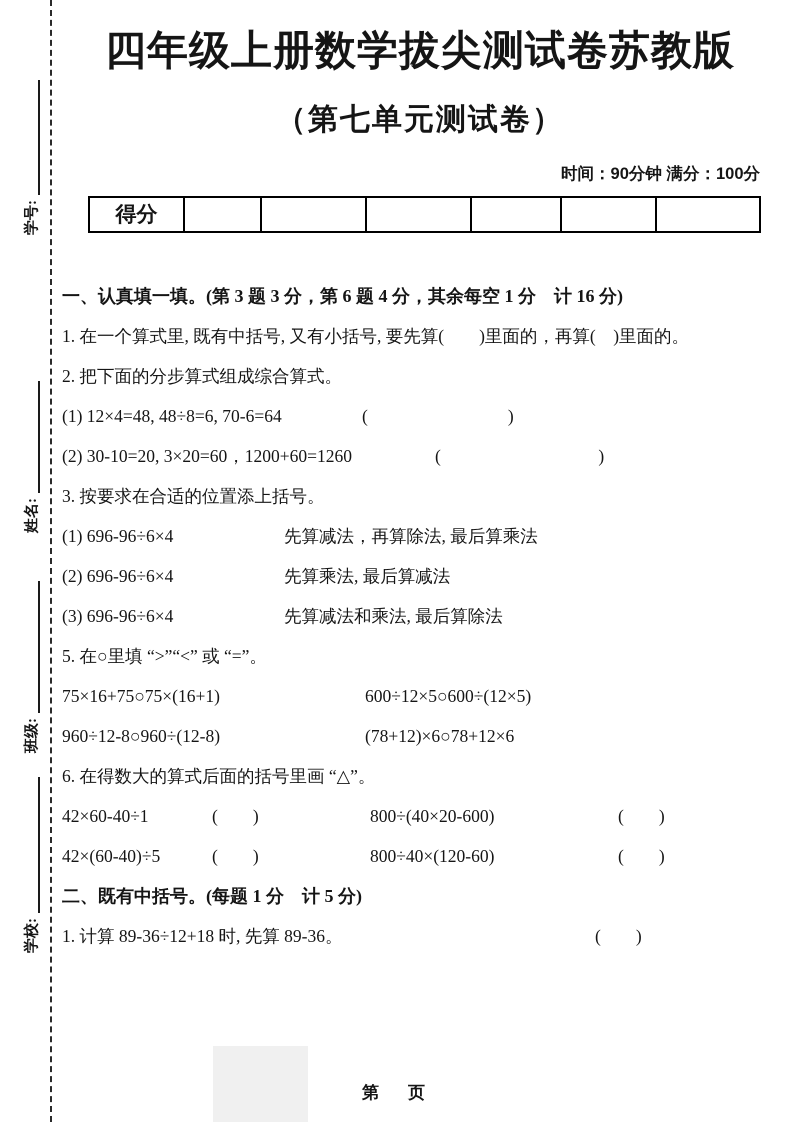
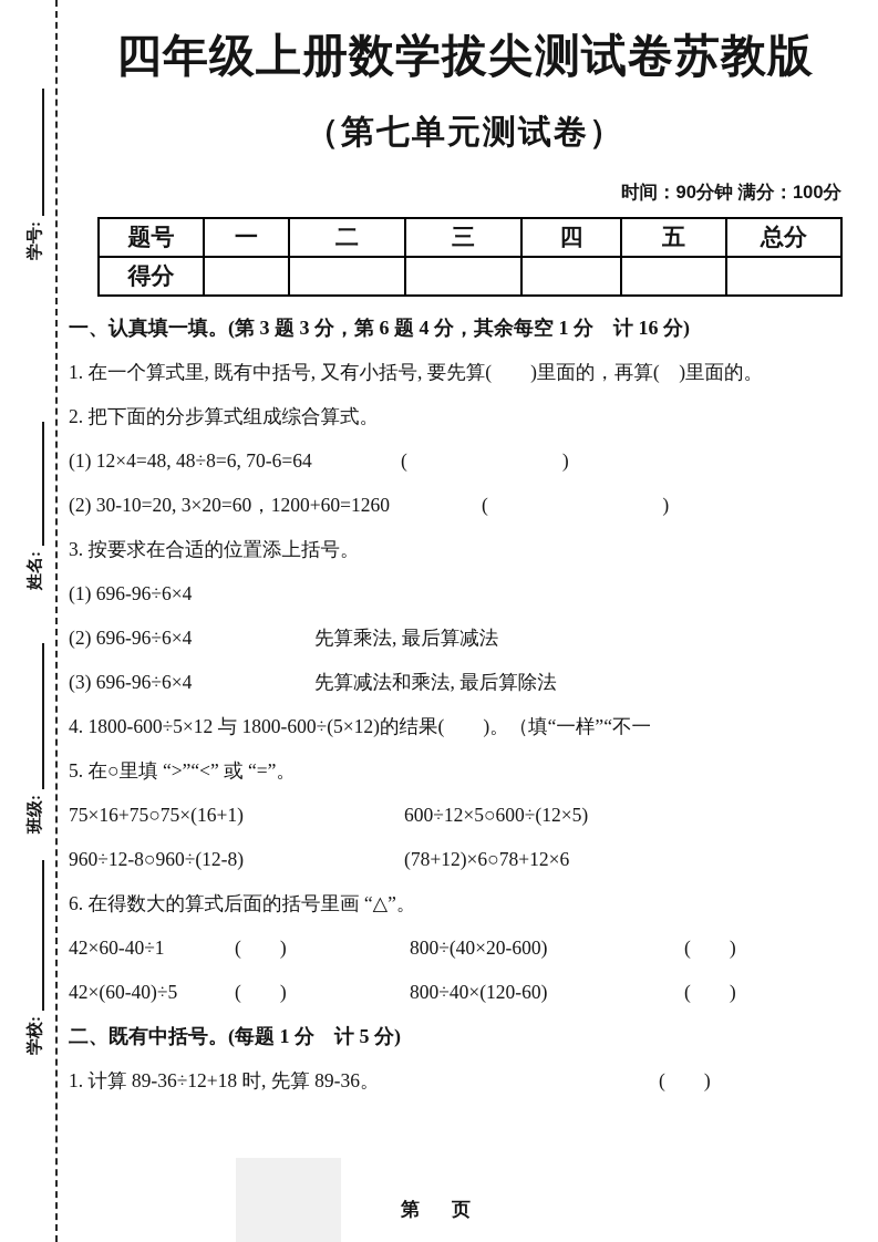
  四年级上册数学拔尖测试卷苏教版
  （第七单元测试卷）
  时间：90分钟 满分：100分
+ 题号	一	二	三	四	五	总分
  得分
  一、认真填一填。(第 3 题 3 分，第 6 题 4 分，其余每空 1 分 计 16 分)
  1. 在一个算式里, 既有中括号, 又有小括号, 要先算( )里面的，再算( )里面的。
  2. 把下面的分步算式组成综合算式。
  (1) 12×4=48, 48÷8=6, 70-6=64
  ( )
  (2) 30-10=20, 3×20=60，1200+60=1260
  ( )
  3. 按要求在合适的位置添上括号。
  (1) 696-96÷6×4
- 先算减法，再算除法, 最后算乘法
  (2) 696-96÷6×4
  先算乘法, 最后算减法
  (3) 696-96÷6×4
  先算减法和乘法, 最后算除法
+ 4. 1800-600÷5×12 与 1800-600÷(5×12)的结果( )。（填“一样”“不一
  5. 在○里填 “>”“<” 或 “=”。
  75×16+75○75×(16+1)
  600÷12×5○600÷(12×5)
  960÷12-8○960÷(12-8)
  (78+12)×6○78+12×6
  6. 在得数大的算式后面的括号里画 “△”。
  42×60-40÷1
  ( )
  800÷(40×20-600)
  ( )
  42×(60-40)÷5
  ( )
  800÷40×(120-60)
  ( )
  二、既有中括号。(每题 1 分 计 5 分)
  1. 计算 89-36÷12+18 时, 先算 89-36。
  ( )
  第 页
